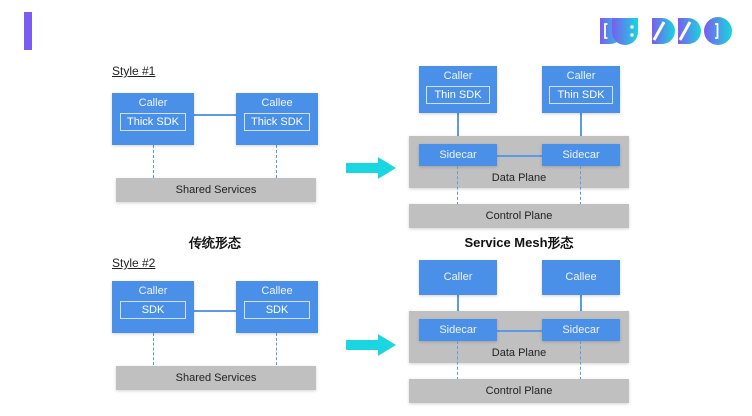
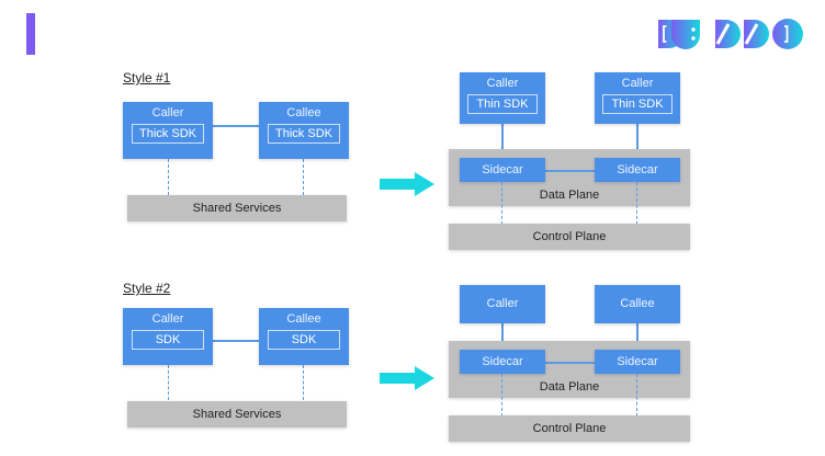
  Style #1
  Caller
  Thick SDK
  Callee
  Thick SDK
  Shared Services
  Caller
  Thin SDK
  Caller
  Thin SDK
  Data Plane
  Sidecar
  Sidecar
  Control Plane
- 传统形态
- Service Mesh形态
  Style #2
  Caller
  SDK
  Callee
  SDK
  Shared Services
  Caller
  Callee
  Data Plane
  Sidecar
  Sidecar
  Control Plane
